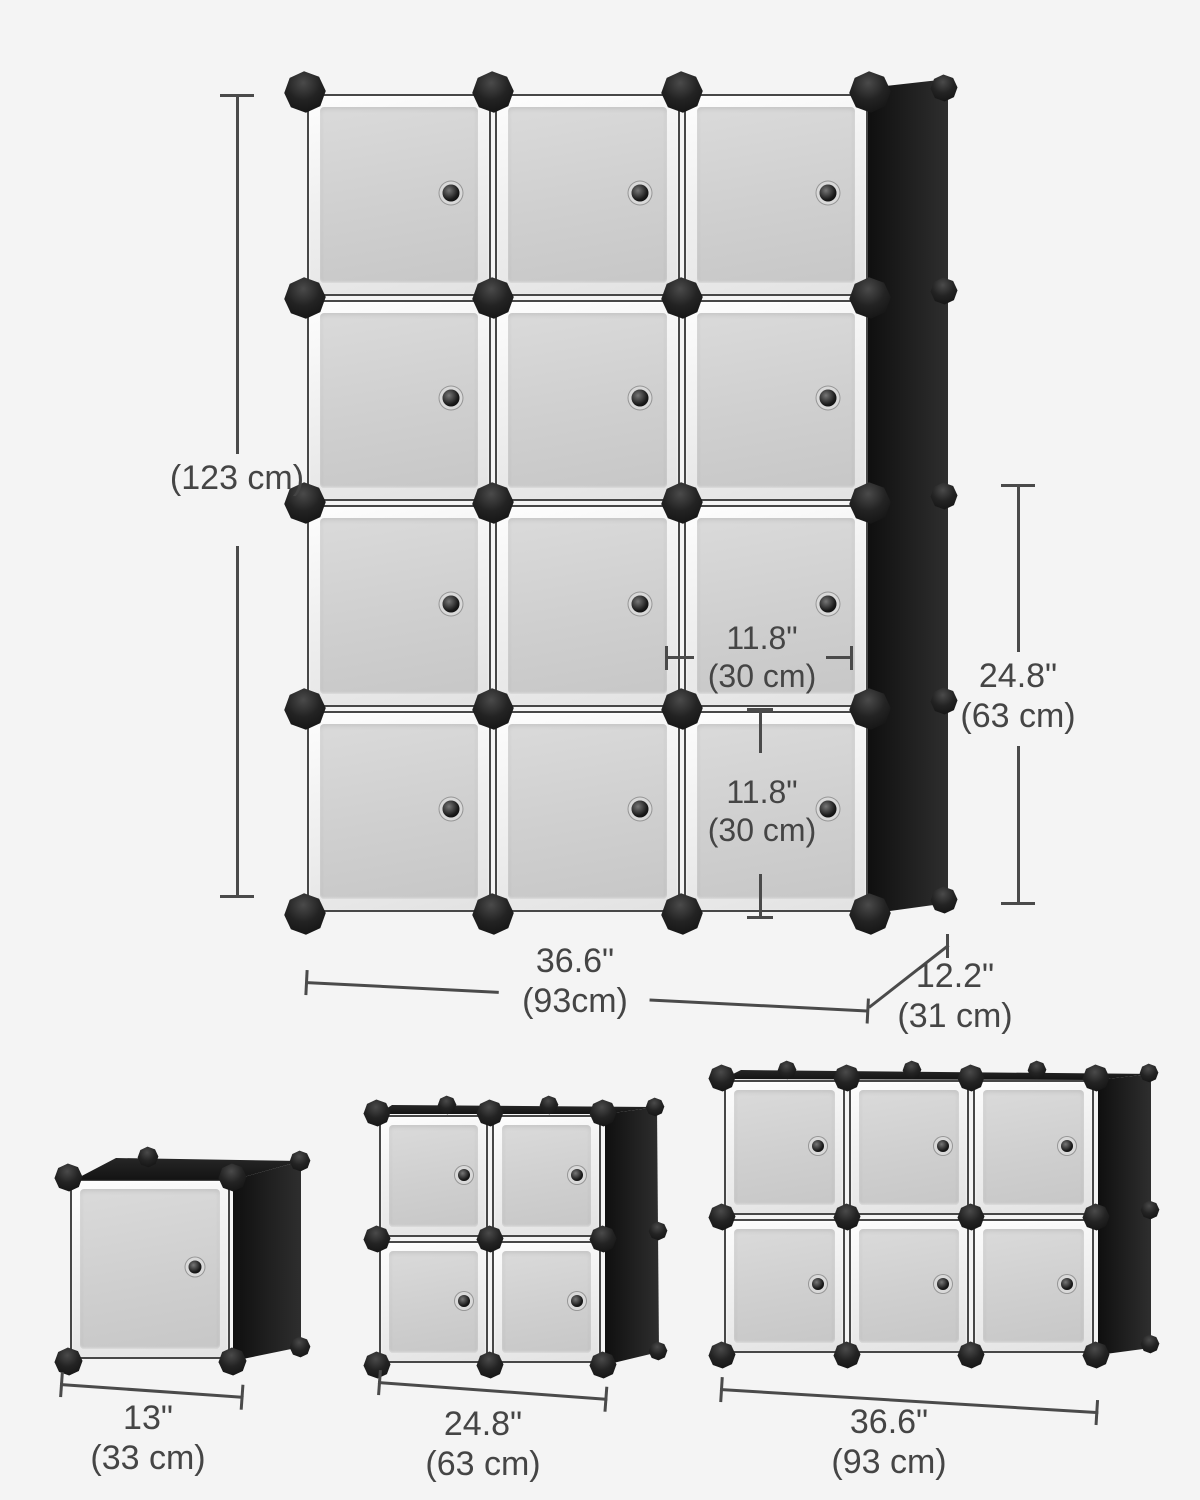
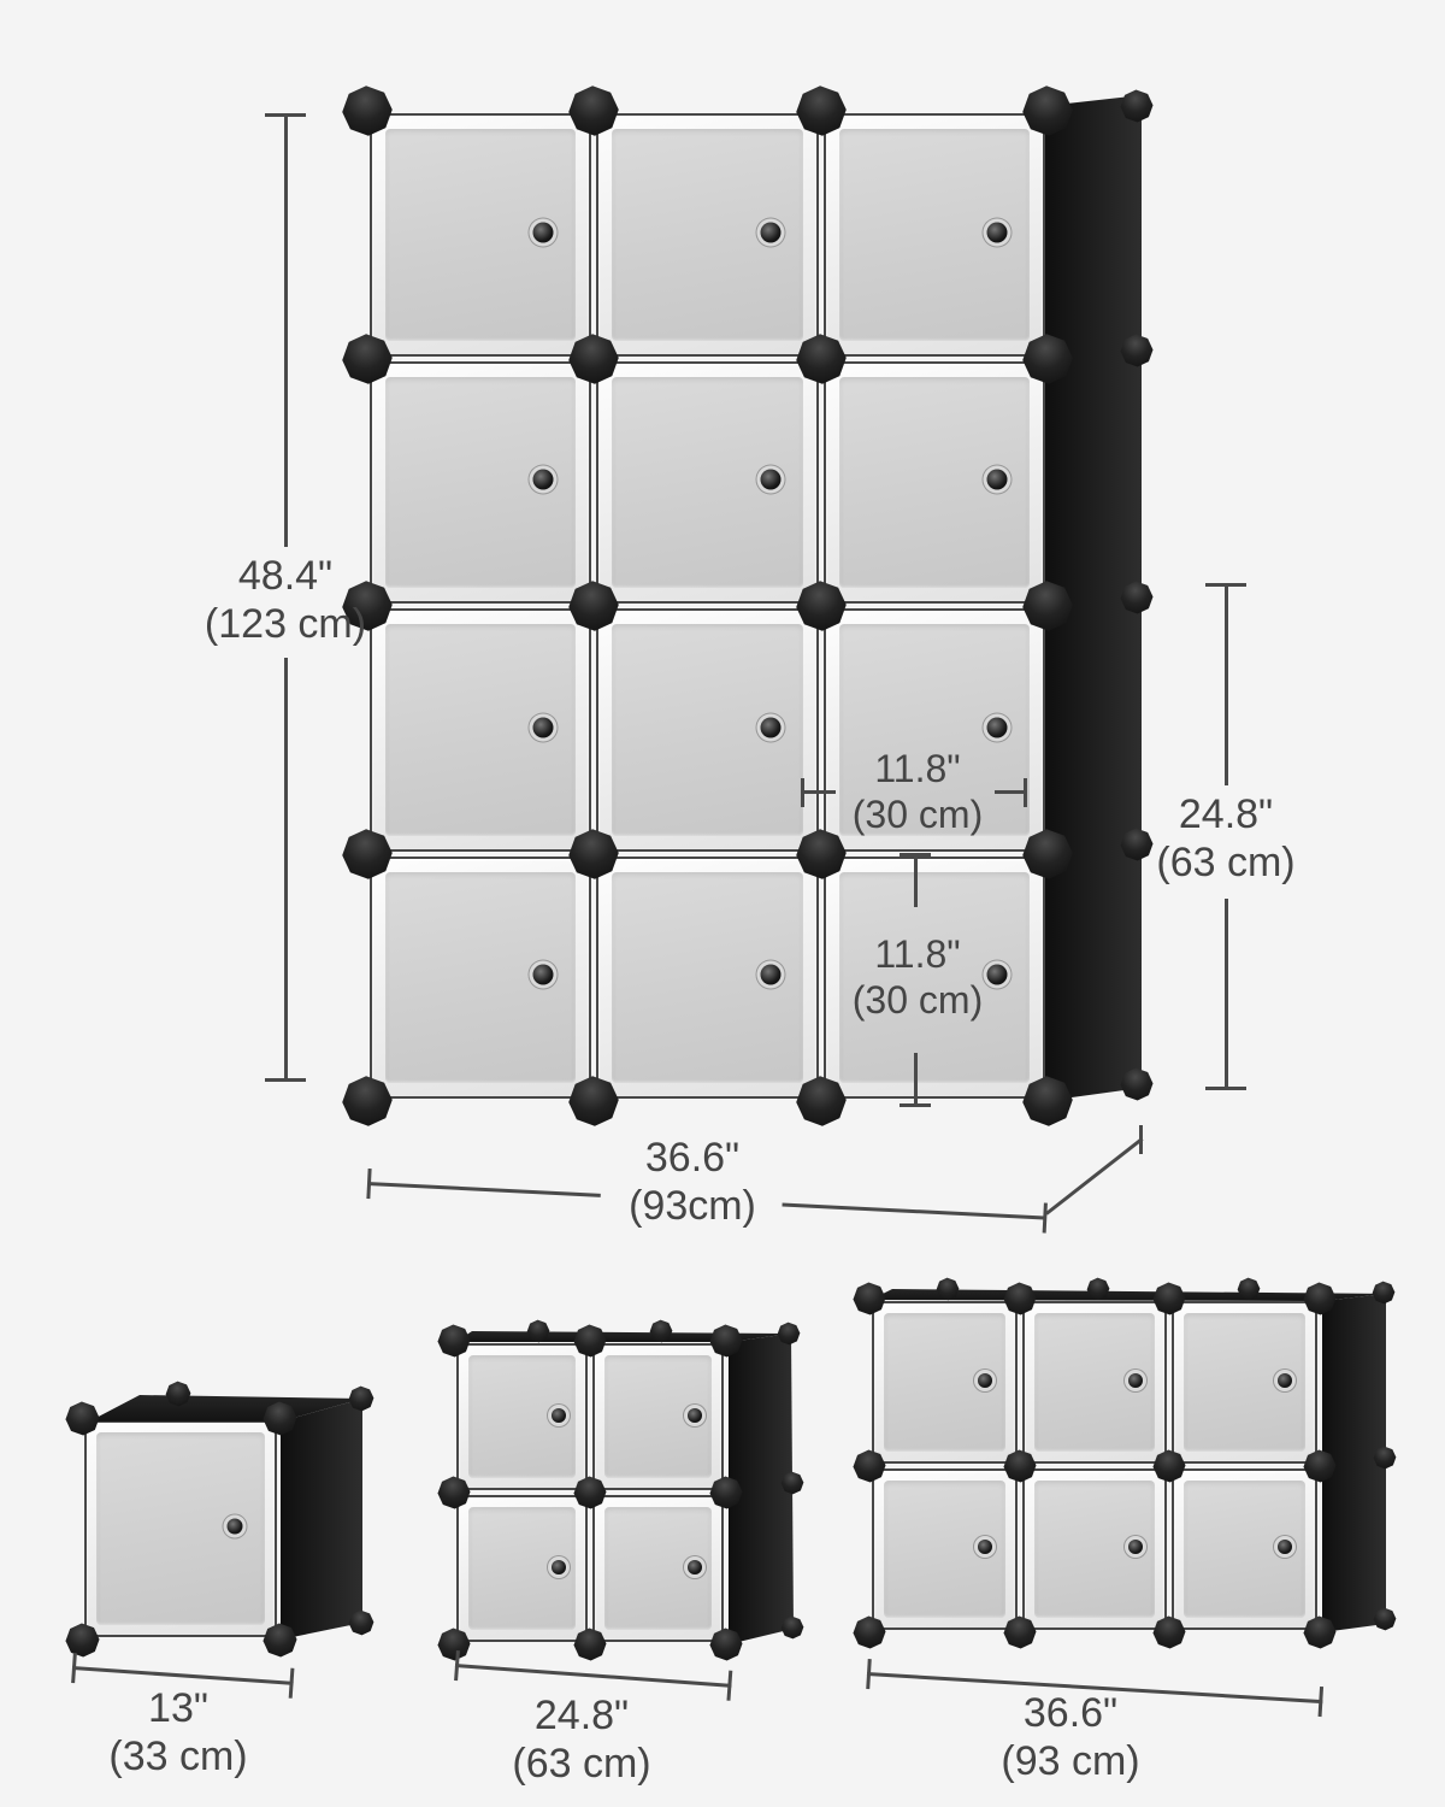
+ 48.4"
  (123 cm)
  24.8"
  (63 cm)
  36.6"
  (93cm)
- 12.2"
- (31 cm)
  11.8"
  (30 cm)
  11.8"
  (30 cm)
  13"
  (33 cm)
  24.8"
  (63 cm)
  36.6"
  (93 cm)
